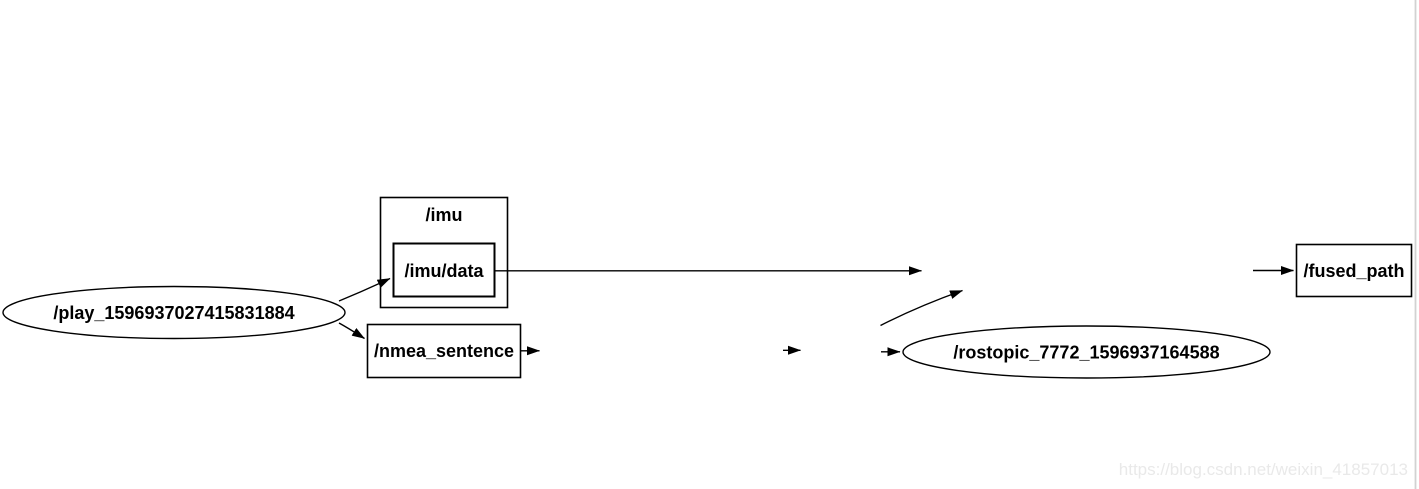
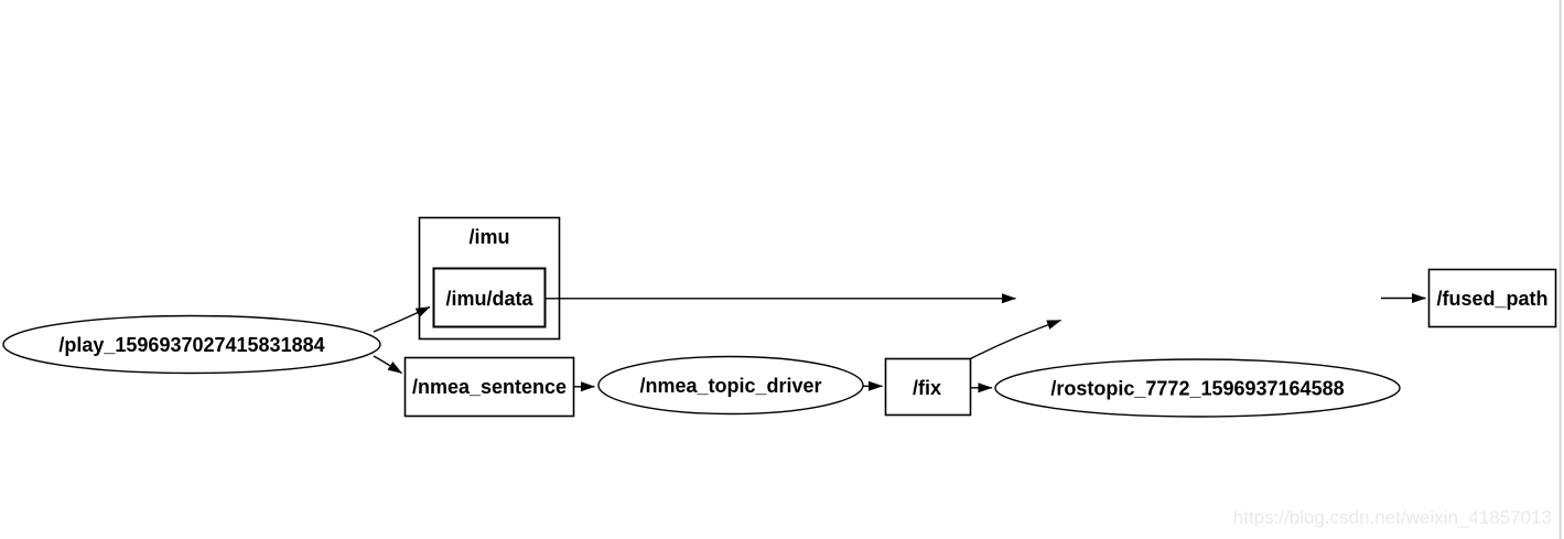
  /play_1596937027415831884
  /imu
  /imu/data
  /nmea_sentence
+ /nmea_topic_driver
+ /fix
  /rostopic_7772_1596937164588
  /fused_path
